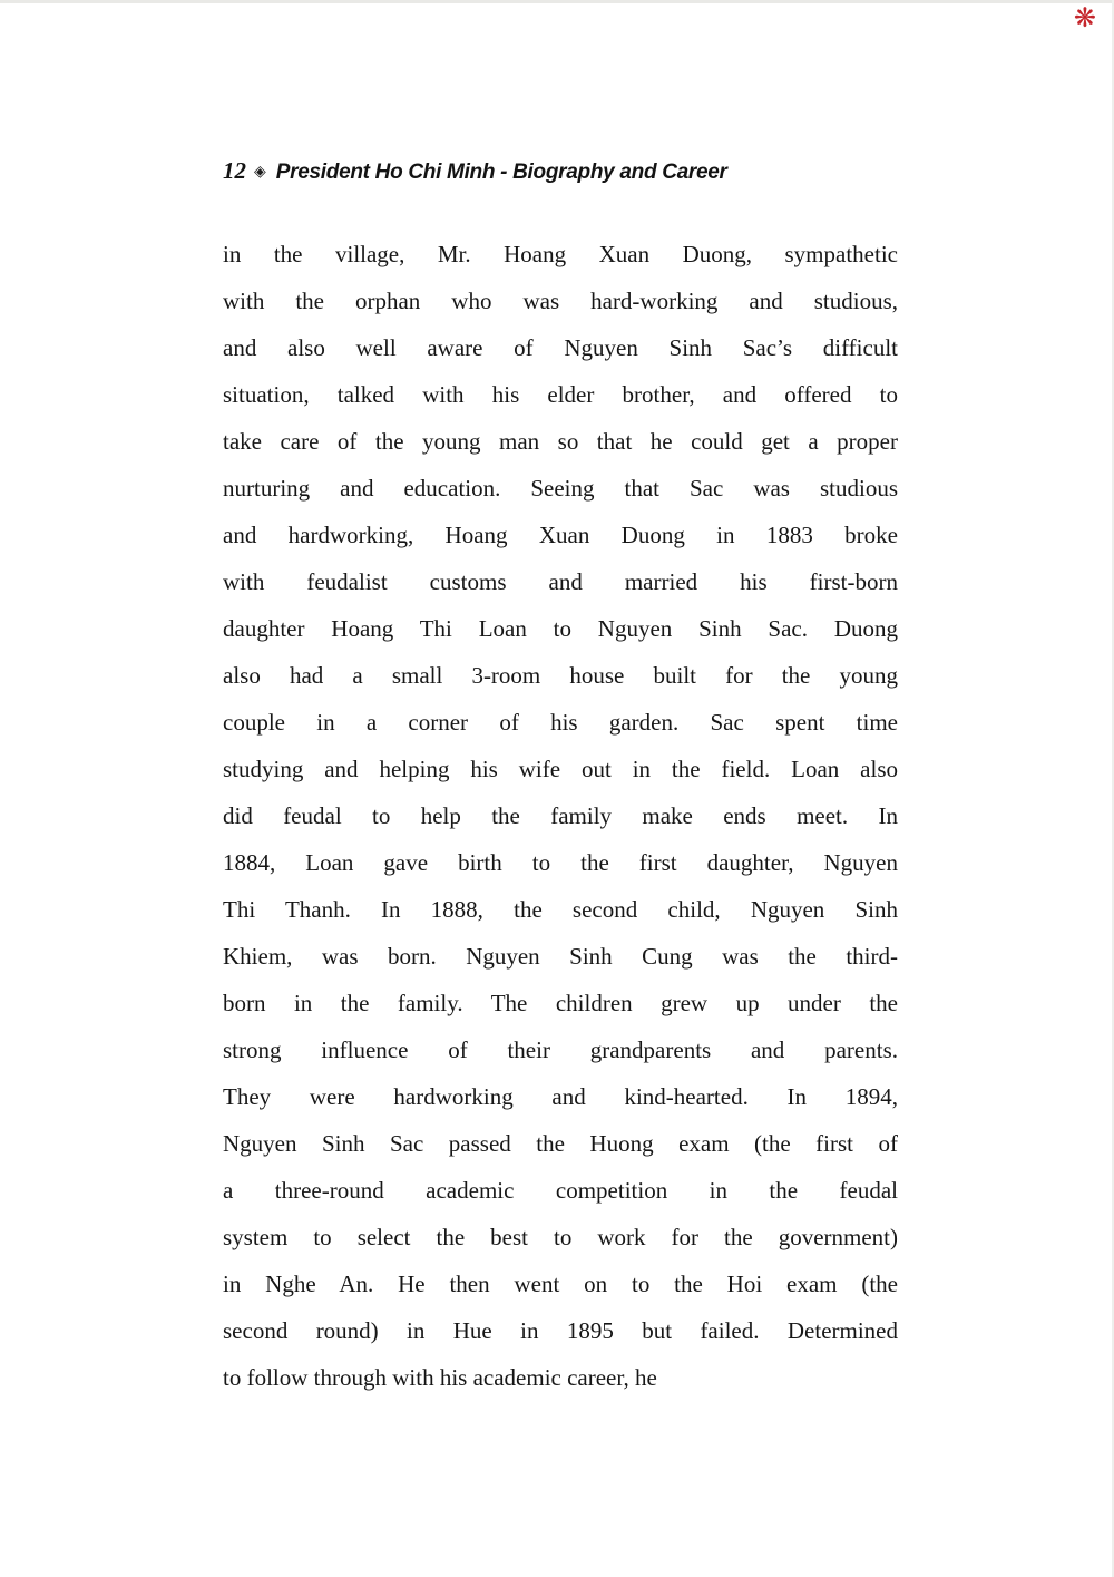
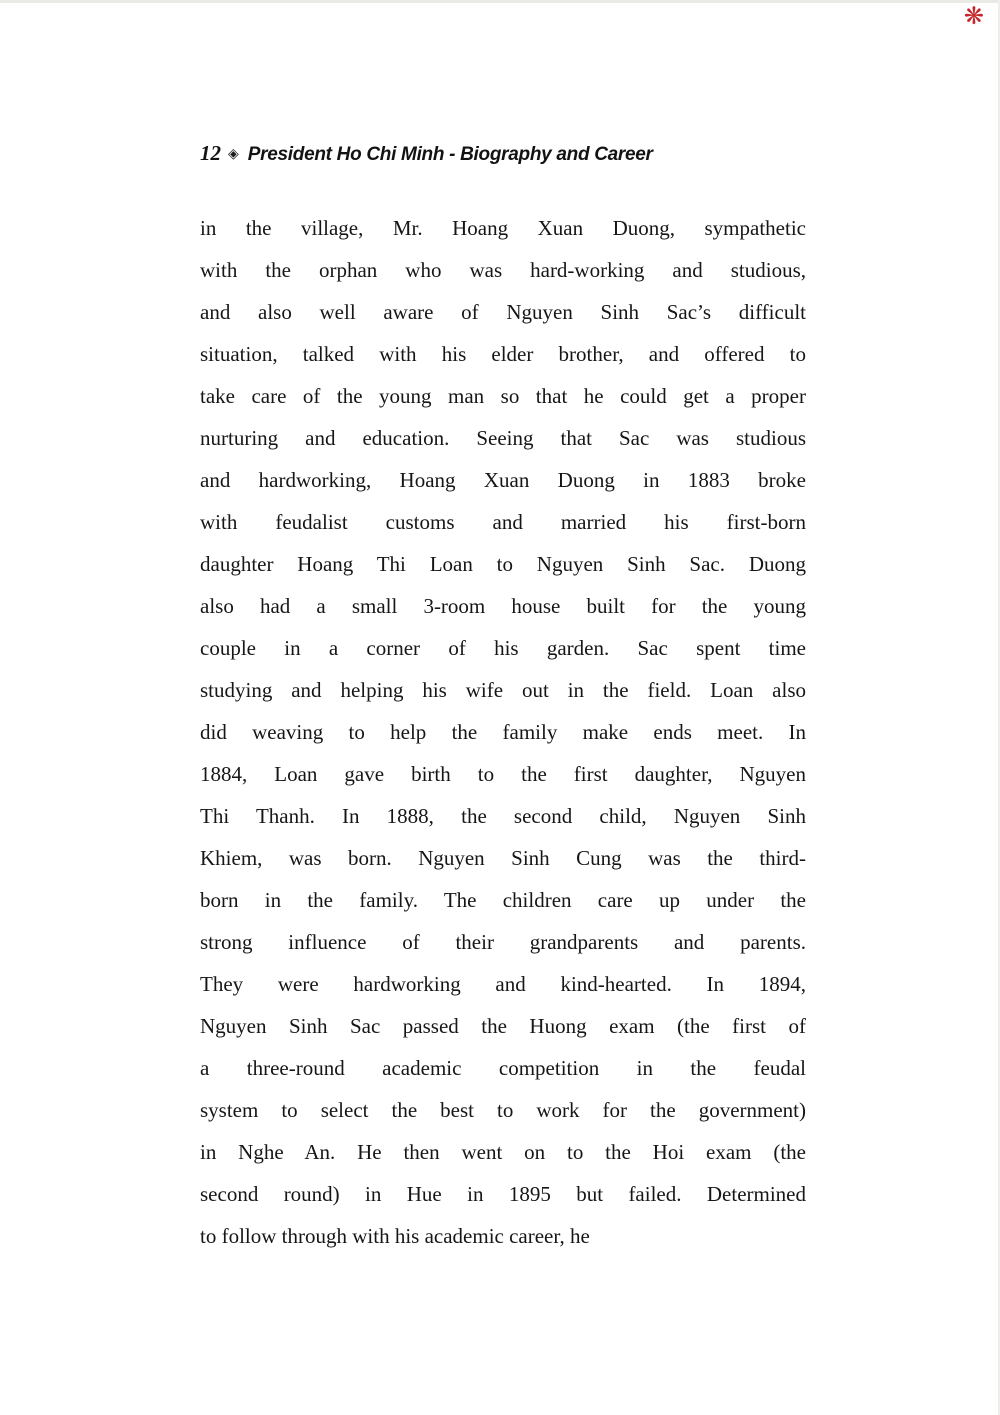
  ❋
  12 ◈ President Ho Chi Minh - Biography and Career
  in the village, Mr. Hoang Xuan Duong, sympathetic
  with the orphan who was hard-working and studious,
  and also well aware of Nguyen Sinh Sac’s difficult
  situation, talked with his elder brother, and offered to
  take care of the young man so that he could get a proper
  nurturing and education. Seeing that Sac was studious
  and hardworking, Hoang Xuan Duong in 1883 broke
  with feudalist customs and married his first-born
  daughter Hoang Thi Loan to Nguyen Sinh Sac. Duong
  also had a small 3-room house built for the young
  couple in a corner of his garden. Sac spent time
  studying and helping his wife out in the field. Loan also
- did feudal to help the family make ends meet. In
+ did weaving to help the family make ends meet. In
  1884, Loan gave birth to the first daughter, Nguyen
  Thi Thanh. In 1888, the second child, Nguyen Sinh
  Khiem, was born. Nguyen Sinh Cung was the third-
- born in the family. The children grew up under the
+ born in the family. The children care up under the
  strong influence of their grandparents and parents.
  They were hardworking and kind-hearted. In 1894,
  Nguyen Sinh Sac passed the Huong exam (the first of
  a three-round academic competition in the feudal
  system to select the best to work for the government)
  in Nghe An. He then went on to the Hoi exam (the
  second round) in Hue in 1895 but failed. Determined
  to follow through with his academic career, he
